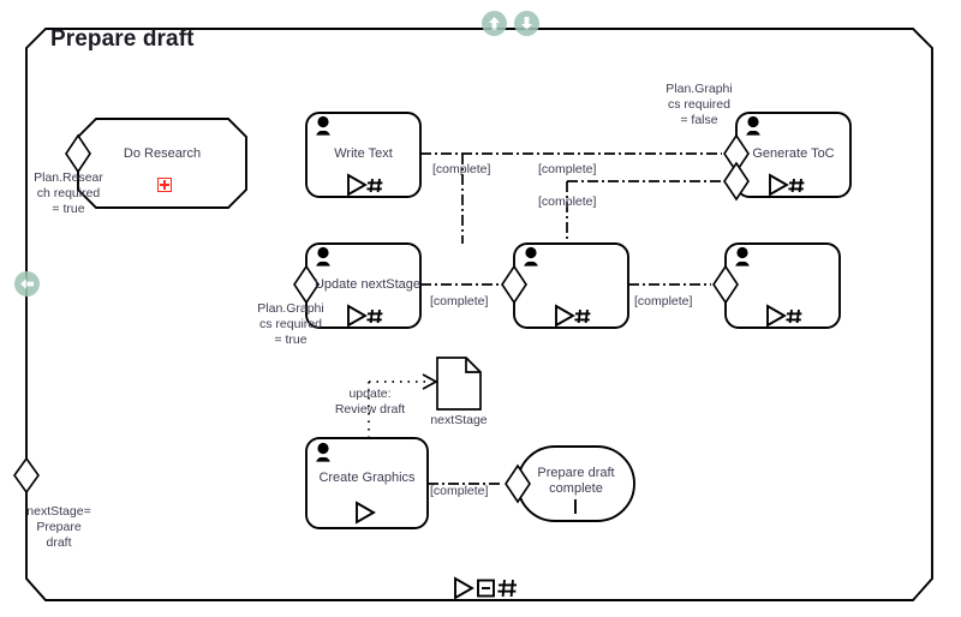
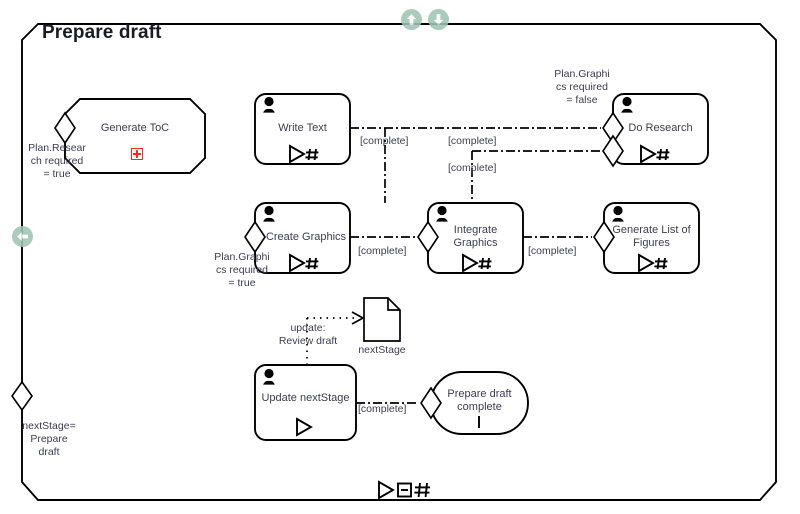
  Prepare draft
- Do Research
+ Generate ToC
  Write Text
- Generate ToC
+ Do Research
- Update nextStage
+ Create Graphics
+ Integrate
+ Graphics
+ Generate List of
+ Figures
- Create Graphics
+ Update nextStage
  Prepare draft
  complete
  nextStage
  Plan.Resear
  ch required
  = true
  Plan.Graphi
  cs required
  = true
  Plan.Graphi
  cs required
  = false
  nextStage=
  Prepare
  draft
  [complete]
  [complete]
  [complete]
  [complete]
  [complete]
  [complete]
  update:
  Review draft
